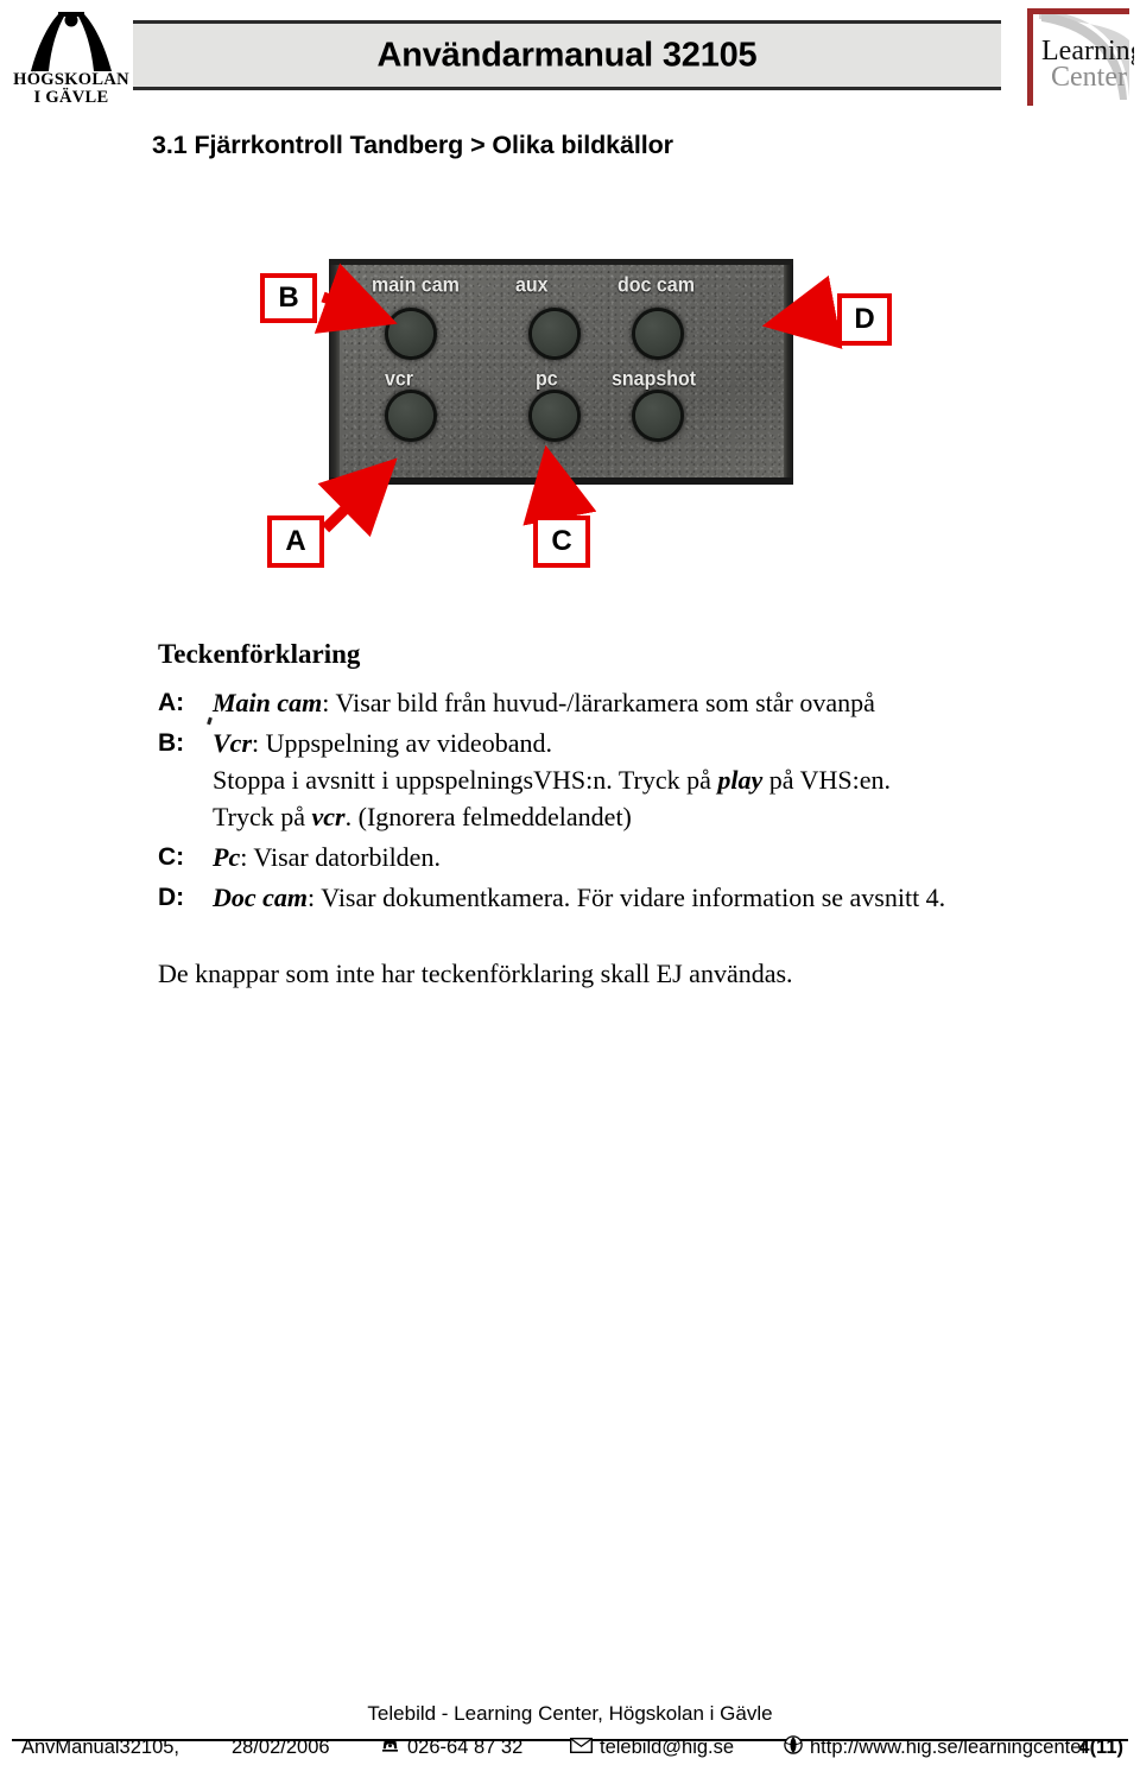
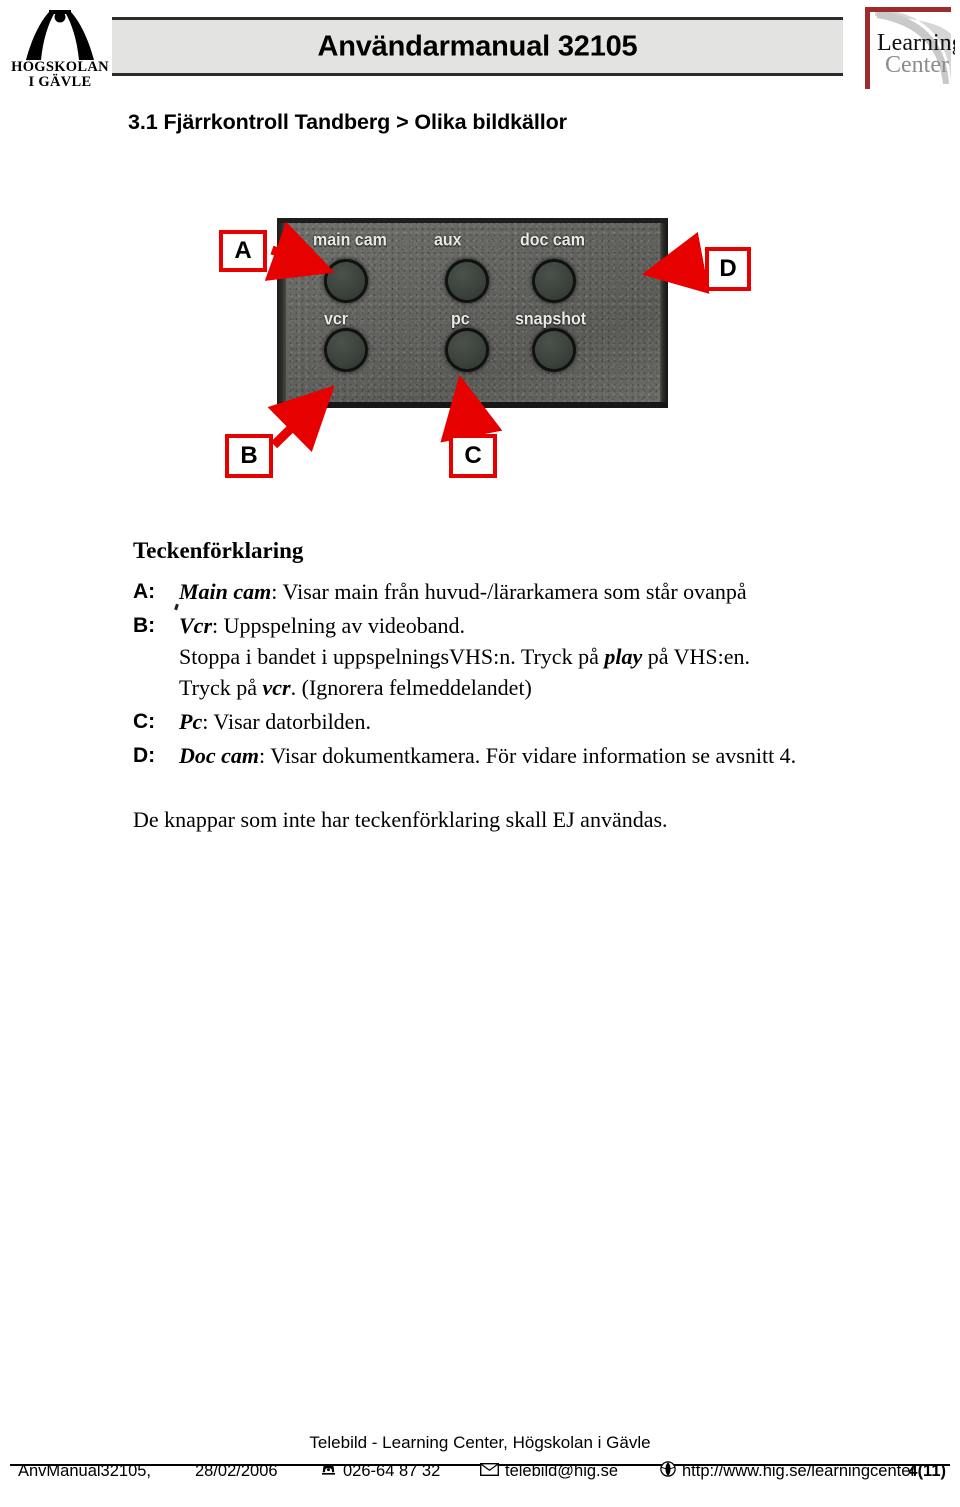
  HÖGSKOLAN
  I GÄVLE
  Användarmanual 32105
  Learnin
  Center
  3.1 Fjärrkontroll Tandberg > Olika bildkällor
  main cam
  aux
  doc cam
  vcr
  pc
  snapshot
- B
+ A
  D
- A
+ B
  C
  Teckenförklaring
  A:
- Main cam: Visar bild från huvud-/lärarkamera som står ovanpå
+ Main cam: Visar main från huvud-/lärarkamera som står ovanpå
  B:
  Vcr: Uppspelning av videoband.
- Stoppa i avsnitt i uppspelningsVHS:n. Tryck på play på VHS:en.
+ Stoppa i bandet i uppspelningsVHS:n. Tryck på play på VHS:en.
  Tryck på vcr. (Ignorera felmeddelandet)
  C:
  Pc: Visar datorbilden.
  D:
  Doc cam: Visar dokumentkamera. För vidare information se avsnitt 4.
  De knappar som inte har teckenförklaring skall EJ användas.
  Telebild - Learning Center, Högskolan i Gävle
  AnvManual32105,
  28/02/2006
  026-64 87 32
  telebild@hig.se
  http://www.hig.se/learningcenter
  4(11)
